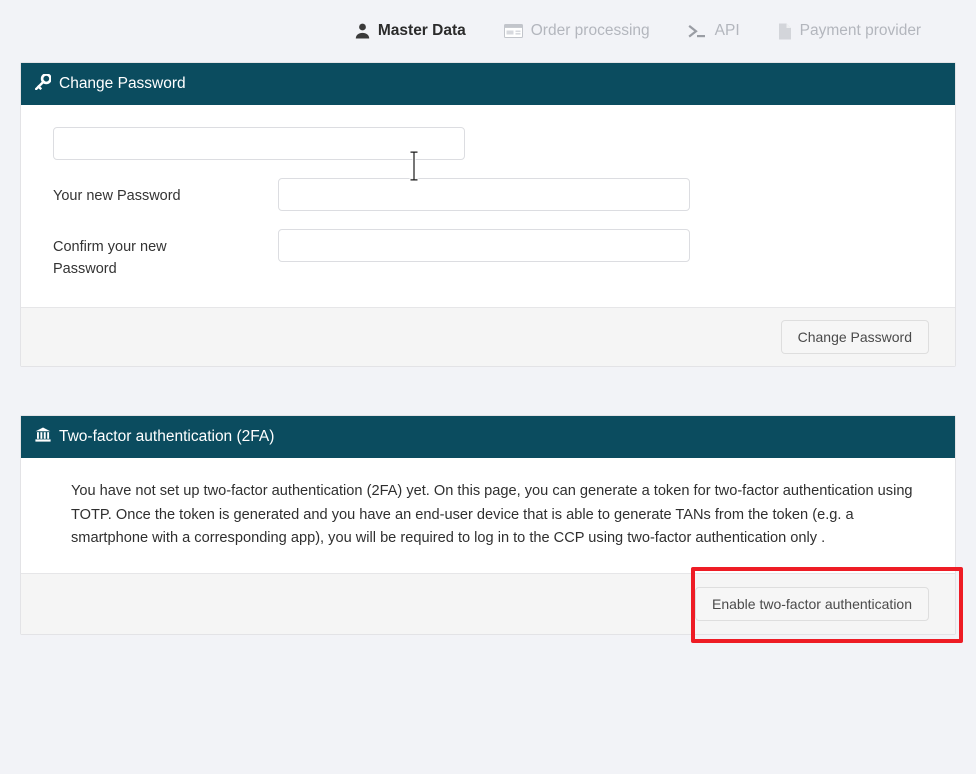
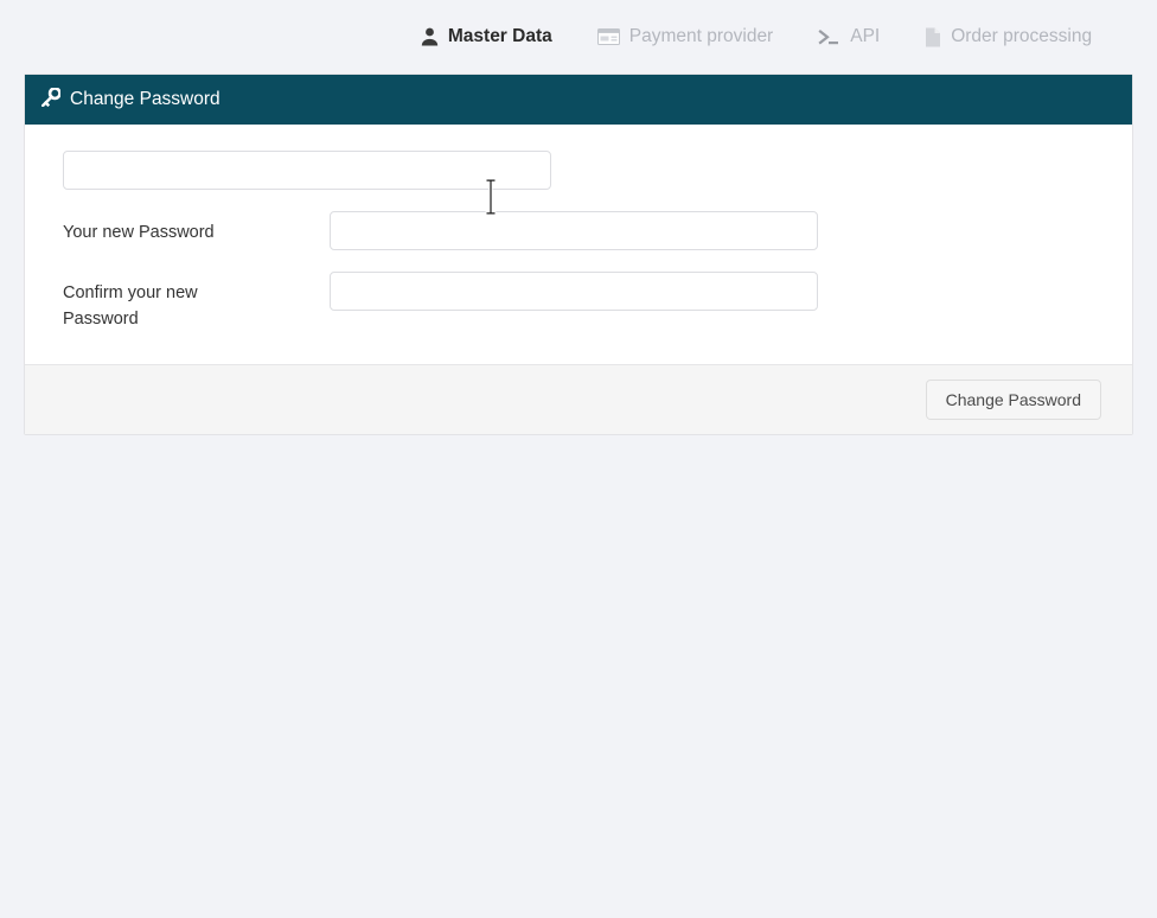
  Master Data
- Order processing
+ Payment provider
  API
- Payment provider
+ Order processing
  Change Password
  Your new Password
  Confirm your new
  Password
  Change Password
- Two-factor authentication (2FA)
- You have not set up two-factor authentication (2FA) yet. On this page, you can generate a token for two-factor authentication using TOTP. Once the token is generated and you have an end-user device that is able to generate TANs from the token (e.g. a smartphone with a corresponding app), you will be required to log in to the CCP using two-factor authentication only .
- Enable two-factor authentication
